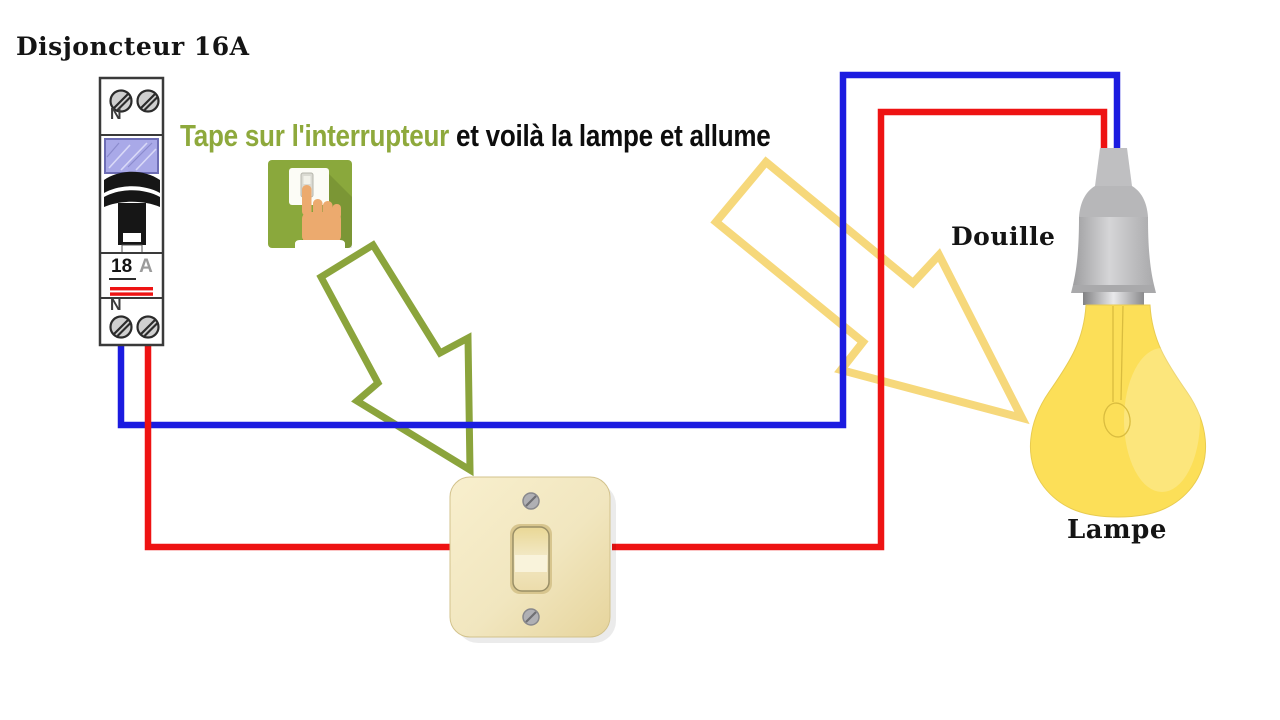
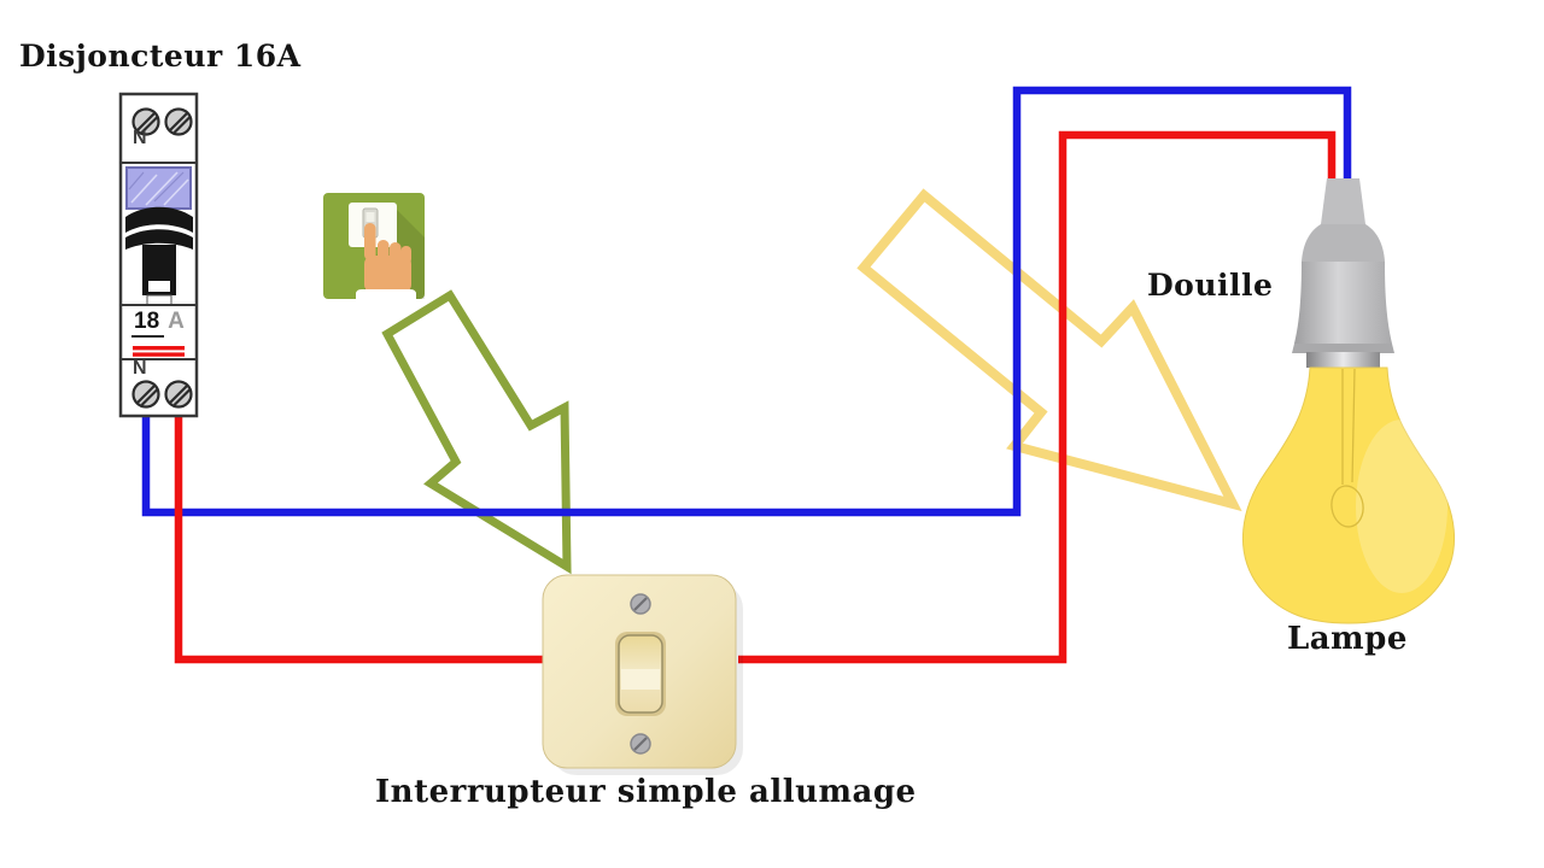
  Disjoncteur 16A
- Tape sur l'interrupteur et voilà la lampe et allume
  Douille
  Lampe
+ Interrupteur simple allumage
  N
  18 A
  N
